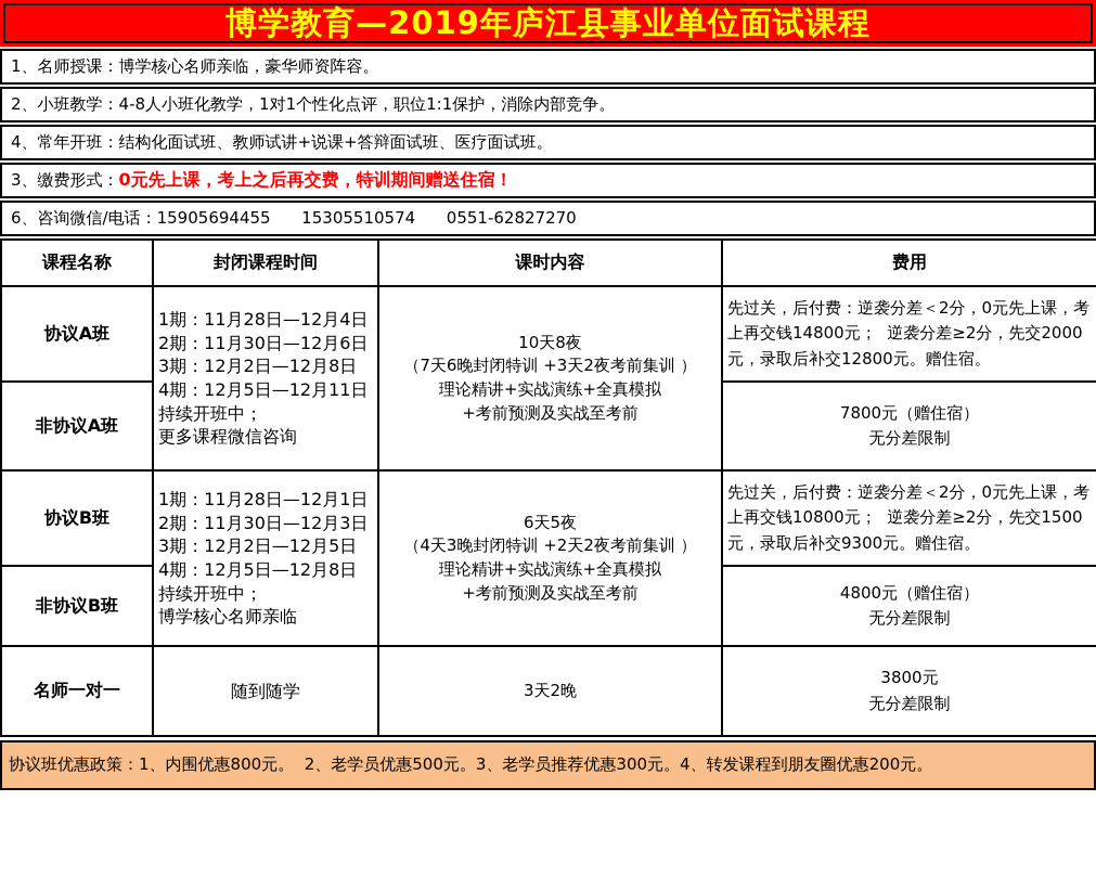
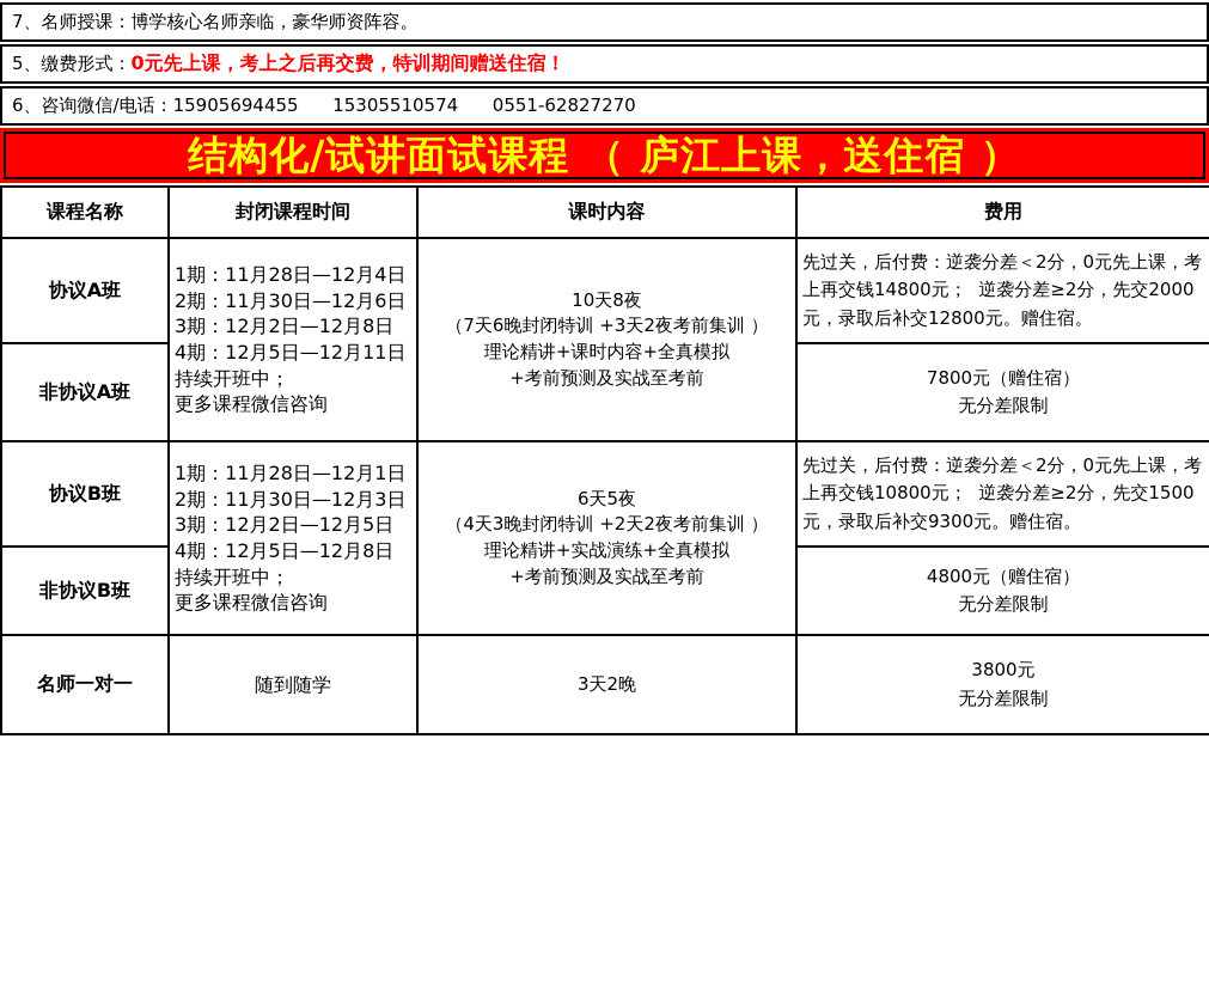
- 博学教育—2019年庐江县事业单位面试课程
- 1、名师授课：博学核心名师亲临，豪华师资阵容。
+ 7、名师授课：博学核心名师亲临，豪华师资阵容。
- 2、小班教学：4-8人小班化教学，1对1个性化点评，职位1:1保护，消除内部竞争。
- 4、常年开班：结构化面试班、教师试讲+说课+答辩面试班、医疗面试班。
- 3、缴费形式：
+ 5、缴费形式：
  0元先上课，考上之后再交费，特训期间赠送住宿！
  6、咨询微信/电话：15905694455 15305510574 0551-62827270
+ 结构化/试讲面试课程 （ 庐江上课，送住宿 ）
  课程名称	封闭课程时间	课时内容	费用
- 协议A班	1期：11月28日—12月4日 2期：11月30日—12月6日 3期：12月2日—12月8日 4期：12月5日—12月11日 持续开班中； 更多课程微信咨询	10天8夜 （7天6晚封闭特训 +3天2夜考前集训 ） 理论精讲+实战演练+全真模拟 +考前预测及实战至考前	先过关，后付费：逆袭分差＜2分，0元先上课，考上再交钱14800元； 逆袭分差≥2分，先交2000元，录取后补交12800元。赠住宿。
+ 协议A班	1期：11月28日—12月4日 2期：11月30日—12月6日 3期：12月2日—12月8日 4期：12月5日—12月11日 持续开班中； 更多课程微信咨询	10天8夜 （7天6晚封闭特训 +3天2夜考前集训 ） 理论精讲+课时内容+全真模拟 +考前预测及实战至考前	先过关，后付费：逆袭分差＜2分，0元先上课，考上再交钱14800元； 逆袭分差≥2分，先交2000元，录取后补交12800元。赠住宿。
  非协议A班	7800元（赠住宿） 无分差限制
- 协议B班	1期：11月28日—12月1日 2期：11月30日—12月3日 3期：12月2日—12月5日 4期：12月5日—12月8日 持续开班中； 博学核心名师亲临	6天5夜 （4天3晚封闭特训 +2天2夜考前集训 ） 理论精讲+实战演练+全真模拟 +考前预测及实战至考前	先过关，后付费：逆袭分差＜2分，0元先上课，考上再交钱10800元； 逆袭分差≥2分，先交1500元，录取后补交9300元。赠住宿。
+ 协议B班	1期：11月28日—12月1日 2期：11月30日—12月3日 3期：12月2日—12月5日 4期：12月5日—12月8日 持续开班中； 更多课程微信咨询	6天5夜 （4天3晚封闭特训 +2天2夜考前集训 ） 理论精讲+实战演练+全真模拟 +考前预测及实战至考前	先过关，后付费：逆袭分差＜2分，0元先上课，考上再交钱10800元； 逆袭分差≥2分，先交1500元，录取后补交9300元。赠住宿。
  非协议B班	4800元（赠住宿） 无分差限制
  名师一对一	随到随学	3天2晚	3800元 无分差限制
- 协议班优惠政策：1、内围优惠800元。 2、老学员优惠500元。3、老学员推荐优惠300元。4、转发课程到朋友圈优惠200元。
